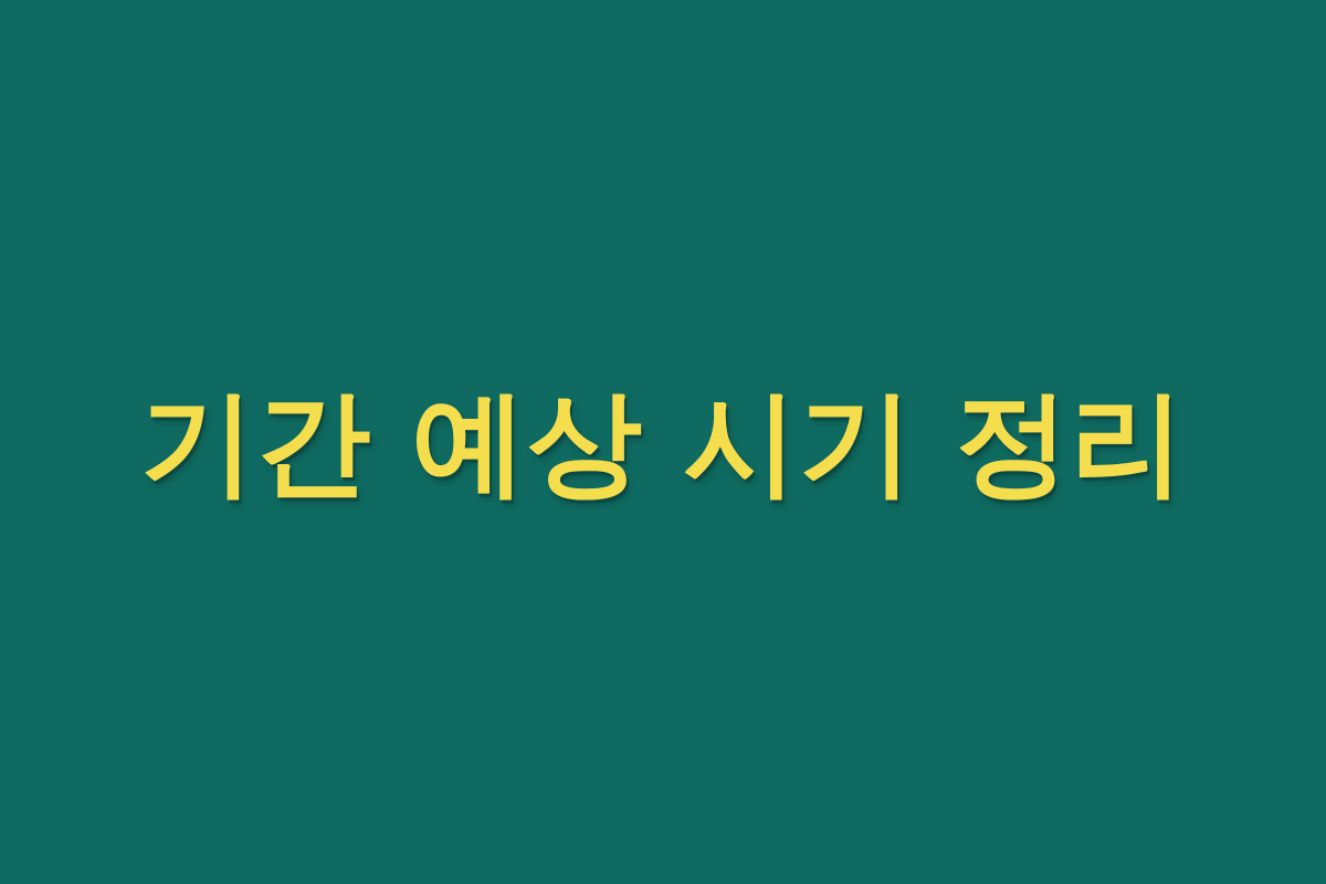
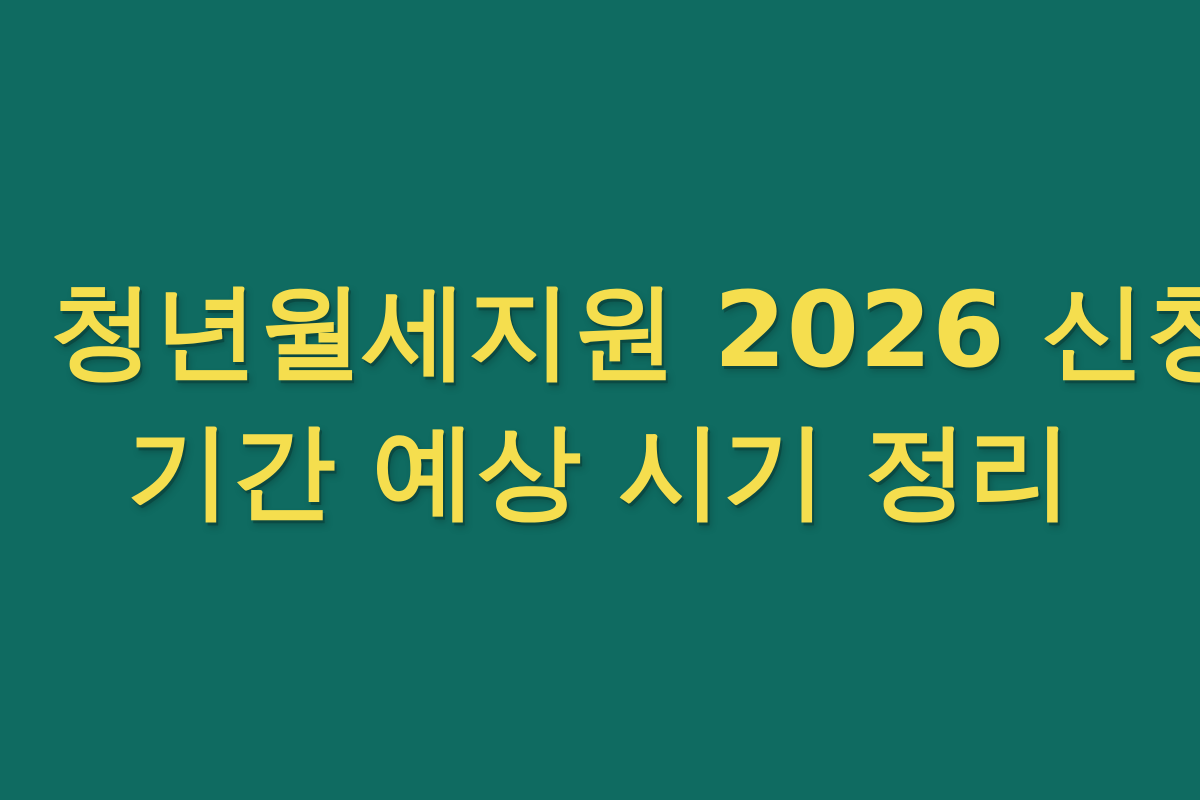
+ 청년월세지원 2026 신청
  기간 예상 시기 정리
